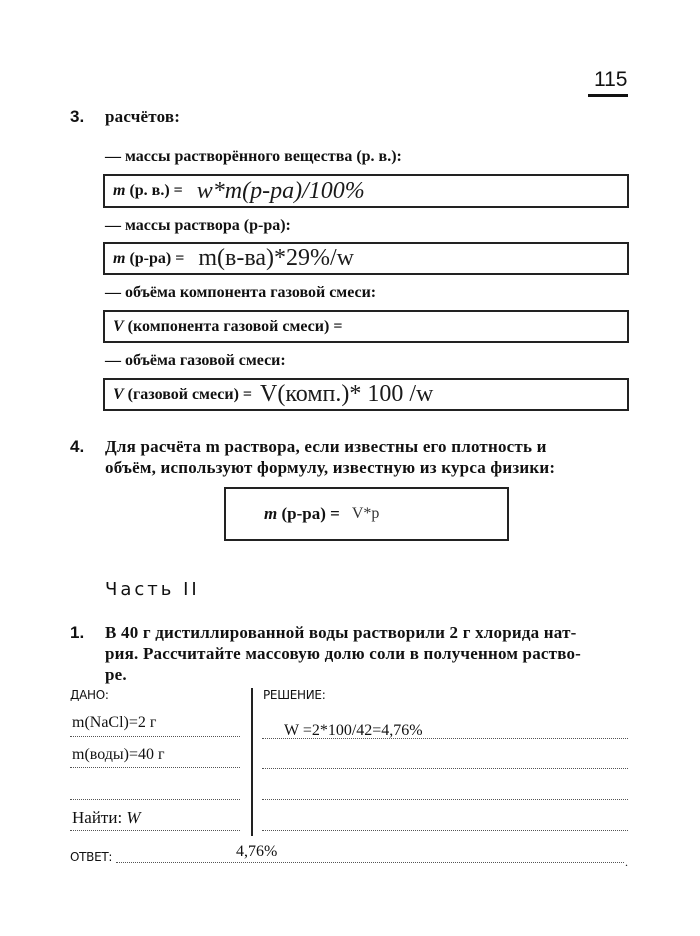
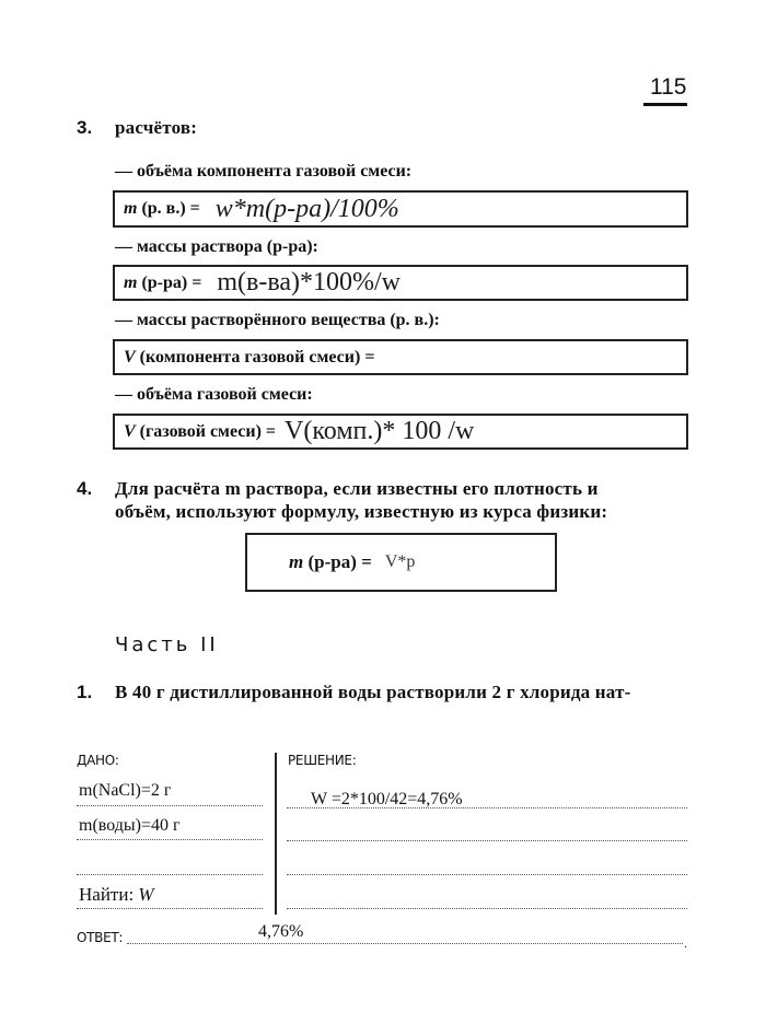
  115
  3.
  расчётов:
- — массы растворённого вещества (р. в.):
+ — объёма компонента газовой смеси:
  m (р. в.) =
  w*m(р-ра)/100%
  — массы раствора (р-ра):
  m (р-ра) =
- m(в-ва)*29%/w
+ m(в-ва)*100%/w
- — объёма компонента газовой смеси:
+ — массы растворённого вещества (р. в.):
  V (компонента газовой смеси) =
  — объёма газовой смеси:
  V (газовой смеси) =
  V(комп.)* 100 /w
  4.
  Для расчёта m раствора, если известны его плотность и
  объём, используют формулу, известную из курса физики:
  m (р-ра) =
  V*p
  Часть II
  1.
  В 40 г дистиллированной воды растворили 2 г хлорида нат-
- рия. Рассчитайте массовую долю соли в полученном раство-
- ре.
  ДАНО:
  РЕШЕНИЕ:
  m(NaCl)=2 г
  m(воды)=40 г
  Найти: W
  W =2*100/42=4,76%
  ОТВЕТ:
  4,76%
  .
